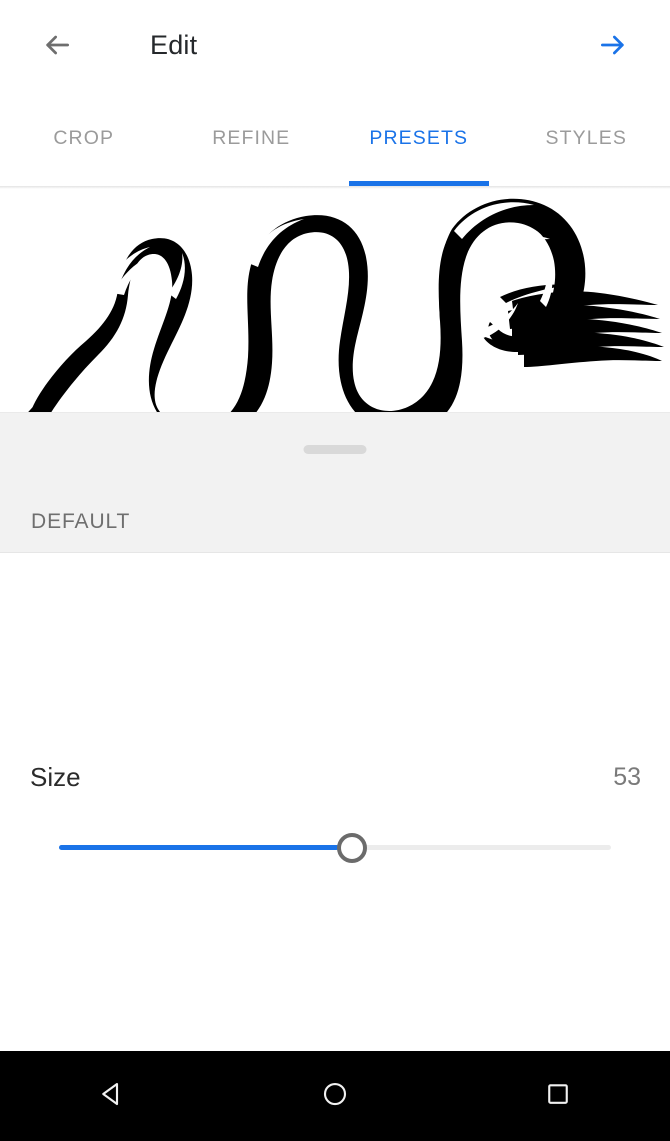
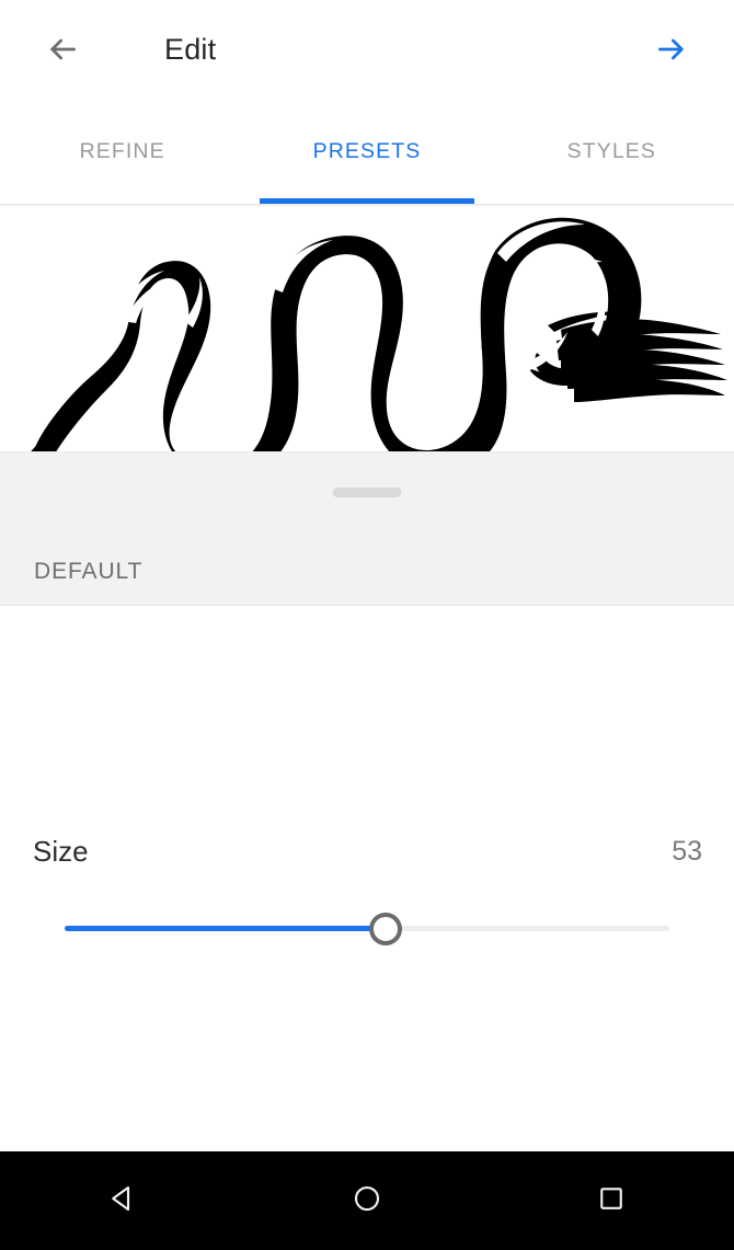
  Edit
- CROP
  REFINE
  PRESETS
  STYLES
  DEFAULT
  Size
  53
